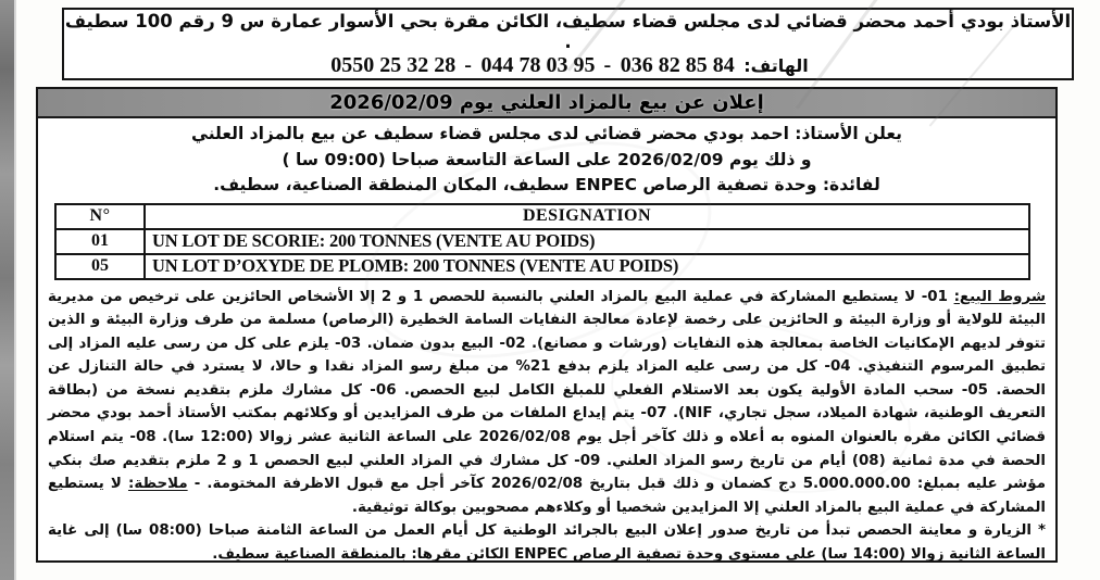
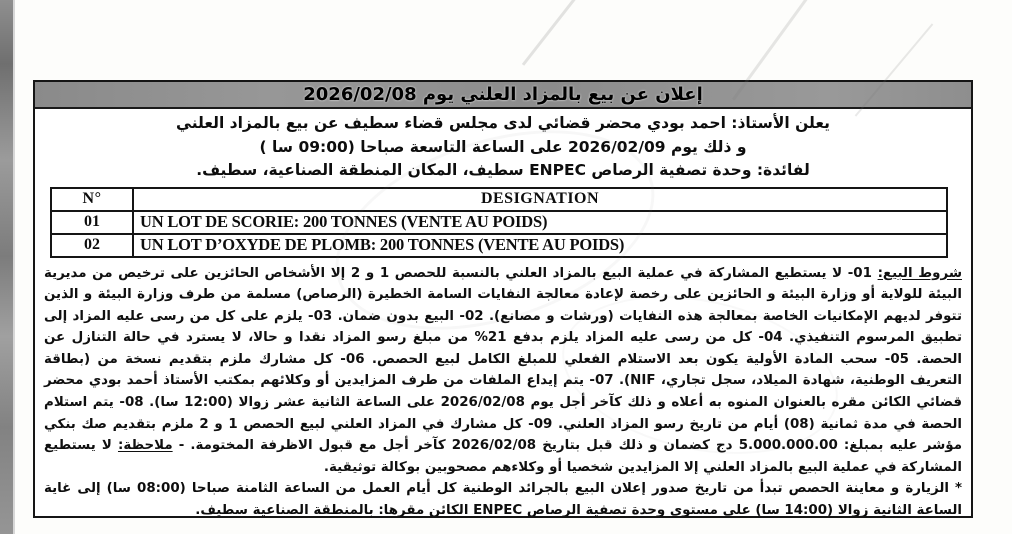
- الأستاذ بودي أحمد محضر قضائي لدى مجلس قضاء سطيف، الكائن مقرة بحي الأسوار عمارة س 9 رقم 100 سطيف .
- الهاتف: 036 82 85 84 - 044 78 03 95 - 0550 25 32 28
- إعلان عن بيع بالمزاد العلني يوم 2026/02/09
+ إعلان عن بيع بالمزاد العلني يوم 2026/02/08
  يعلن الأستاذ: احمد بودي محضر قضائي لدى مجلس قضاء سطيف عن بيع بالمزاد العلني
  و ذلك يوم 2026/02/09 على الساعة التاسعة صباحا (09:00 سا )
  لفائدة: وحدة تصفية الرصاص ENPEC سطيف، المكان المنطقة الصناعية، سطيف.
  N°	DESIGNATION
  01	UN LOT DE SCORIE: 200 TONNES (VENTE AU POIDS)
- 05	UN LOT D’OXYDE DE PLOMB: 200 TONNES (VENTE AU POIDS)
+ 02	UN LOT D’OXYDE DE PLOMB: 200 TONNES (VENTE AU POIDS)
  شروط البيع: 01- لا يستطيع المشاركة في عملية البيع بالمزاد العلني بالنسبة للحصص 1 و 2 إلا الأشخاص الحائزين على ترخيص من مديرية البيئة للولاية أو وزارة البيئة و الحائزين على رخصة لإعادة معالجة النفايات السامة الخطيرة (الرصاص) مسلمة من طرف وزارة البيئة و الذين تتوفر لديهم الإمكانيات الخاصة بمعالجة هذه النفايات (ورشات و مصانع). 02- البيع بدون ضمان. 03- يلزم على كل من رسى عليه المزاد إلى تطبيق المرسوم التنفيذي. 04- كل من رسى عليه المزاد يلزم بدفع 21% من مبلغ رسو المزاد نقدا و حالا، لا يسترد في حالة التنازل عن الحصة. 05- سحب المادة الأولية يكون بعد الاستلام الفعلي للمبلغ الكامل لبيع الحصص. 06- كل مشارك ملزم بتقديم نسخة من (بطاقة التعريف الوطنية، شهادة الميلاد، سجل تجاري، NIF). 07- يتم إيداع الملفات من طرف المزايدين أو وكلائهم بمكتب الأستاذ أحمد بودي محضر قضائي الكائن مقره بالعنوان المنوه به أعلاه و ذلك كآخر أجل يوم 2026/02/08 على الساعة الثانية عشر زوالا (12:00 سا). 08- يتم استلام الحصة في مدة ثمانية (08) أيام من تاريخ رسو المزاد العلني. 09- كل مشارك في المزاد العلني لبيع الحصص 1 و 2 ملزم بتقديم صك بنكي مؤشر عليه بمبلغ: 5.000.000.00 دج كضمان و ذلك قبل بتاريخ 2026/02/08 كآخر أجل مع قبول الاظرفة المختومة. - ملاحظة: لا يستطيع المشاركة في عملية البيع بالمزاد العلني إلا المزايدين شخصيا أو وكلاءهم مصحوبين بوكالة توثيقية.
  * الزيارة و معاينة الحصص تبدأ من تاريخ صدور إعلان البيع بالجرائد الوطنية كل أيام العمل من الساعة الثامنة صباحا (08:00 سا) إلى غاية الساعة الثانية زوالا (14:00 سا) على مستوى وحدة تصفية الرصاص ENPEC الكائن مقرها: بالمنطقة الصناعية سطيف.
